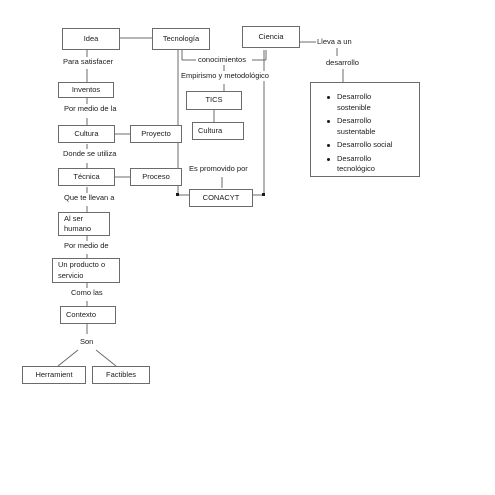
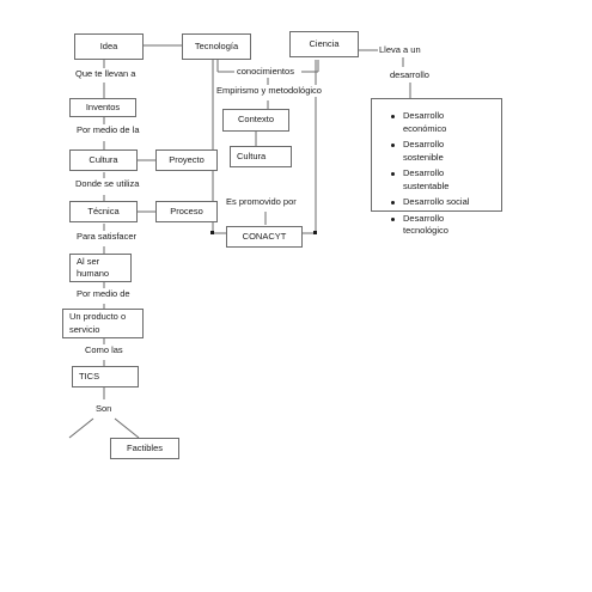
  Idea
  Tecnología
  Ciencia
- Para satisfacer
+ Que te llevan a
  Inventos
  Por medio de la
  Cultura
  Proyecto
  Donde se utiliza
  Técnica
  Proceso
- Que te llevan a
+ Para satisfacer
  Al ser humano
  Por medio de
  Un producto o servicio
  Como las
- Contexto
+ TICS
  Son
- Herramient
  Factibles
  conocimientos
  Empirismo y metodológico
- TICS
+ Contexto
  Cultura
  Es promovido por
  CONACYT
  Lleva a un
  desarrollo
+ Desarrollo económico
  Desarrollo sostenible
  Desarrollo sustentable
  Desarrollo social
  Desarrollo tecnológico
